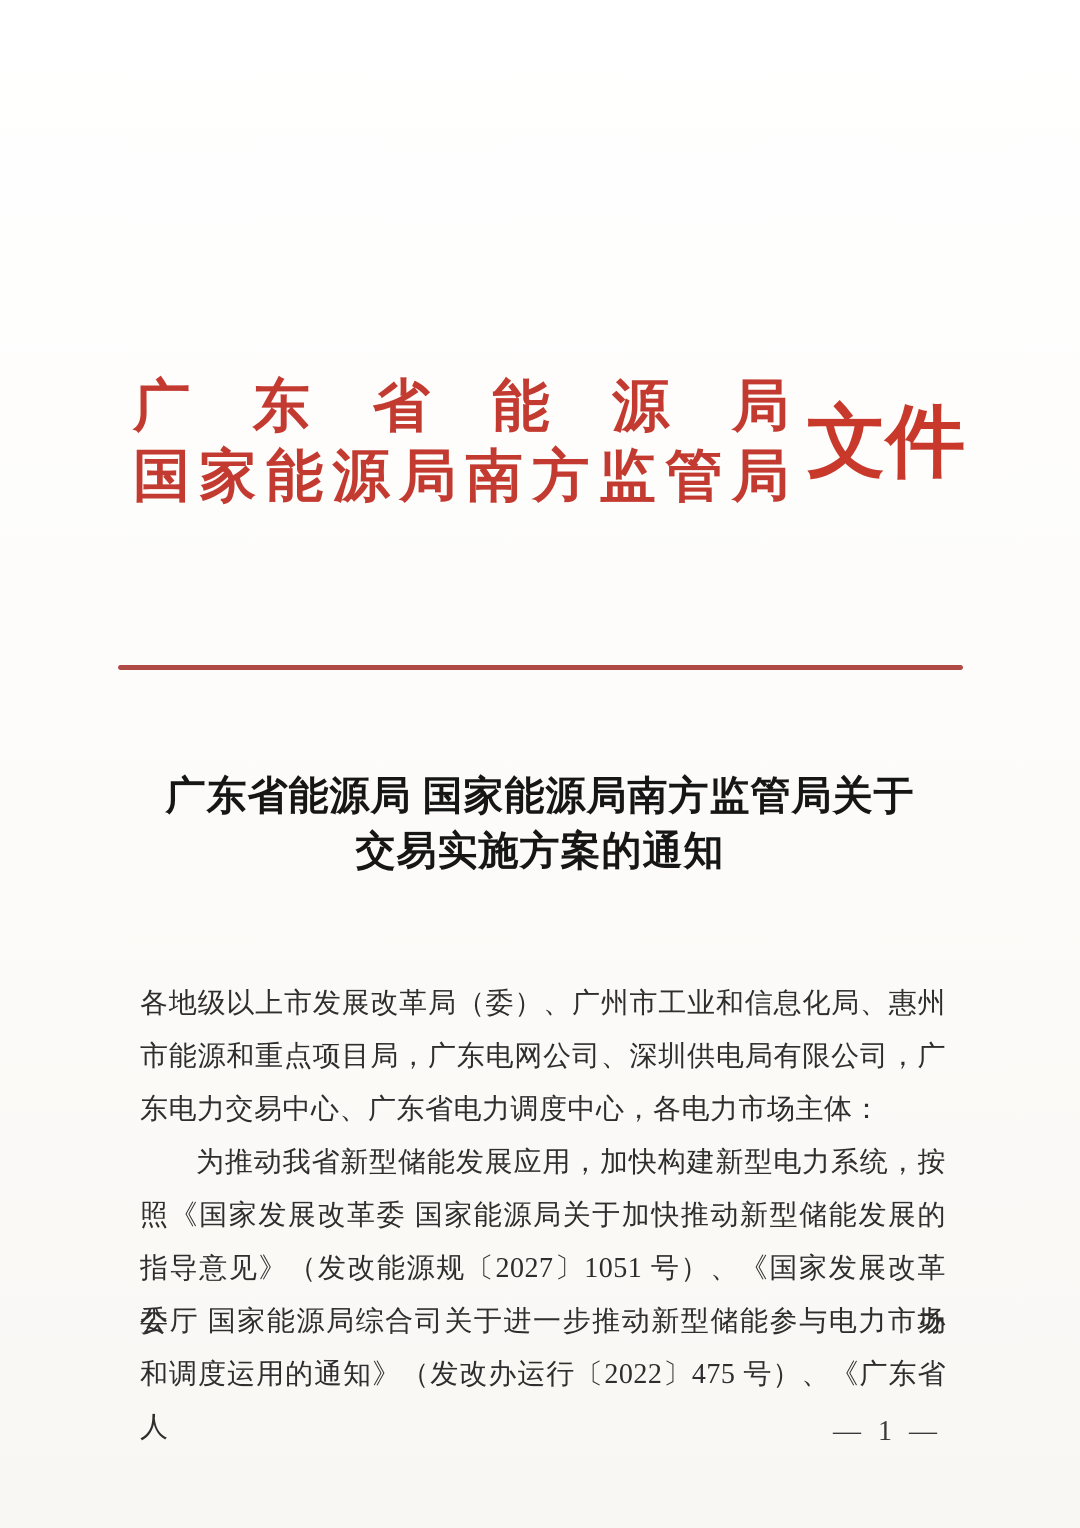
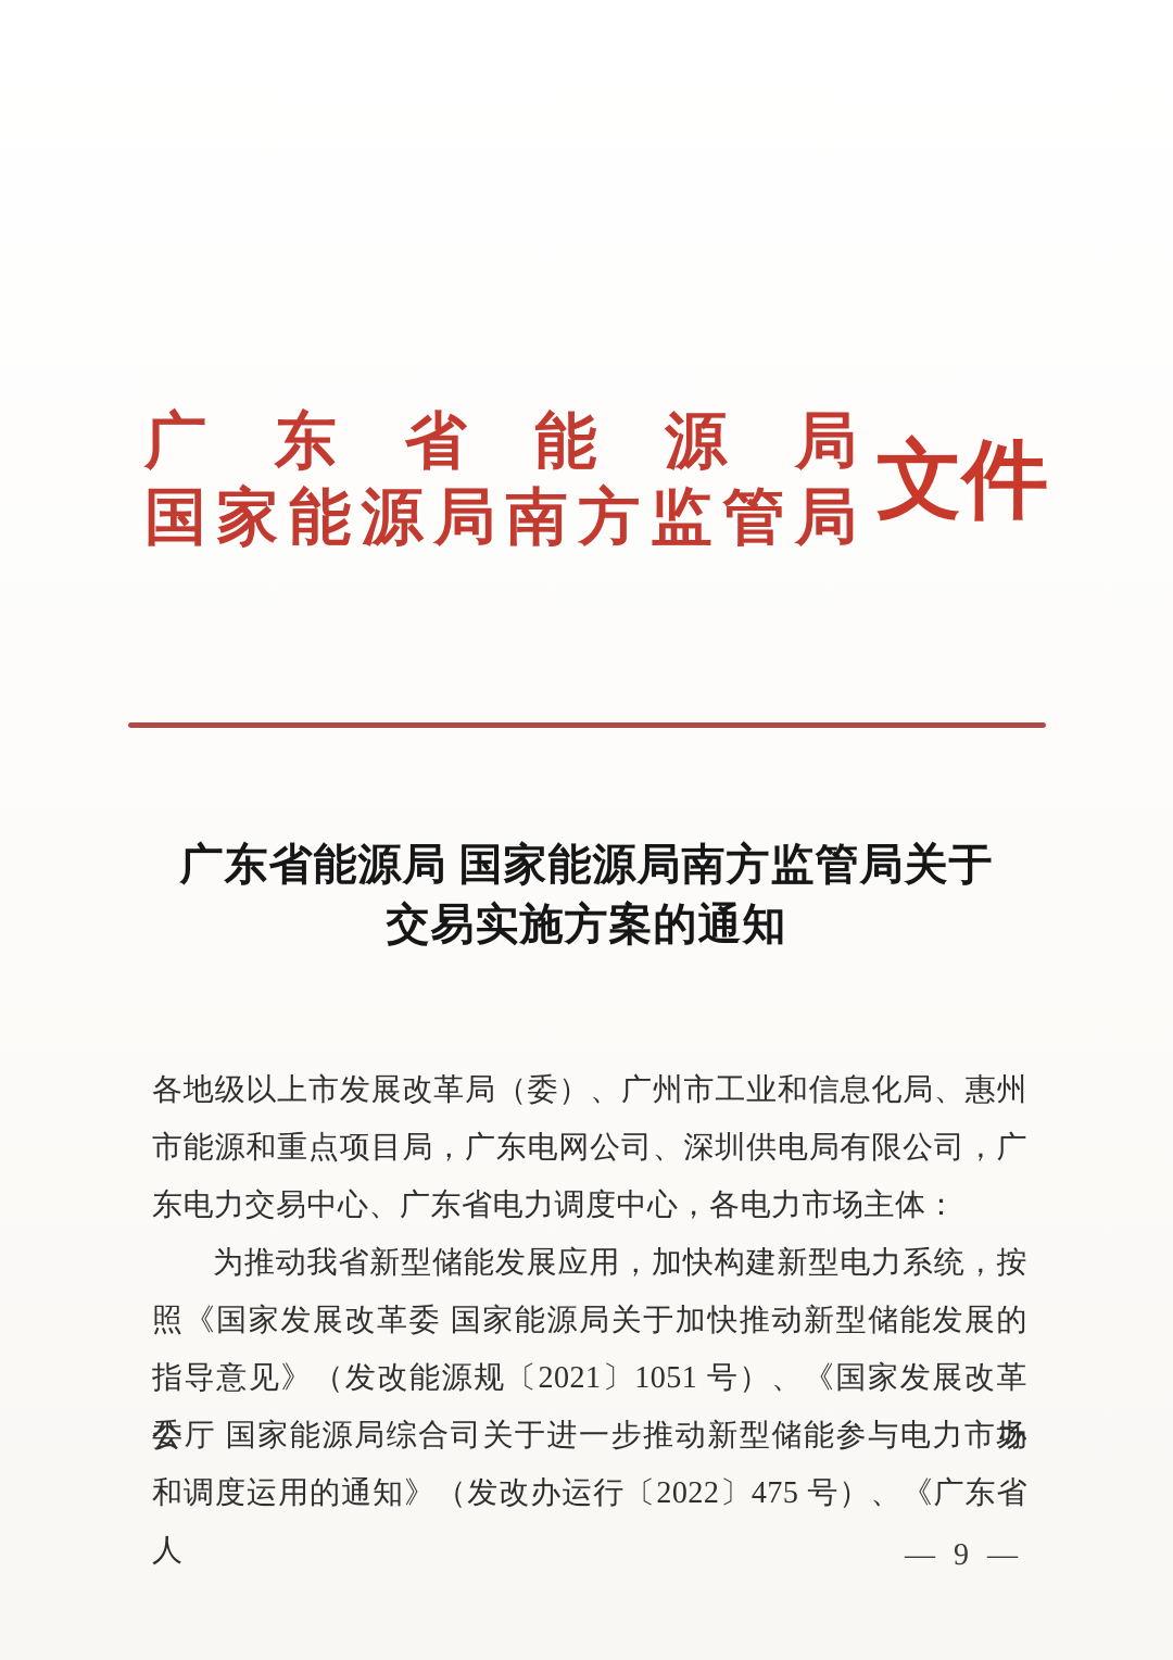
  广东省能源局
  国家能源局南方监管局
  文件
  广东省能源局 国家能源局南方监管局关于
  交易实施方案的通知
  各地级以上市发展改革局（委）、广州市工业和信息化局、惠州
  市能源和重点项目局，广东电网公司、深圳供电局有限公司，广
  东电力交易中心、广东省电力调度中心，各电力市场主体：
  为推动我省新型储能发展应用，加快构建新型电力系统，按
  照《国家发展改革委 国家能源局关于加快推动新型储能发展的
- 指导意见》（发改能源规〔2027〕1051 号）、《国家发展改革委办
+ 指导意见》（发改能源规〔2021〕1051 号）、《国家发展改革委办
  公厅 国家能源局综合司关于进一步推动新型储能参与电力市场
  和调度运用的通知》（发改办运行〔2022〕475 号）、《广东省人
- — 1 —
+ — 9 —
